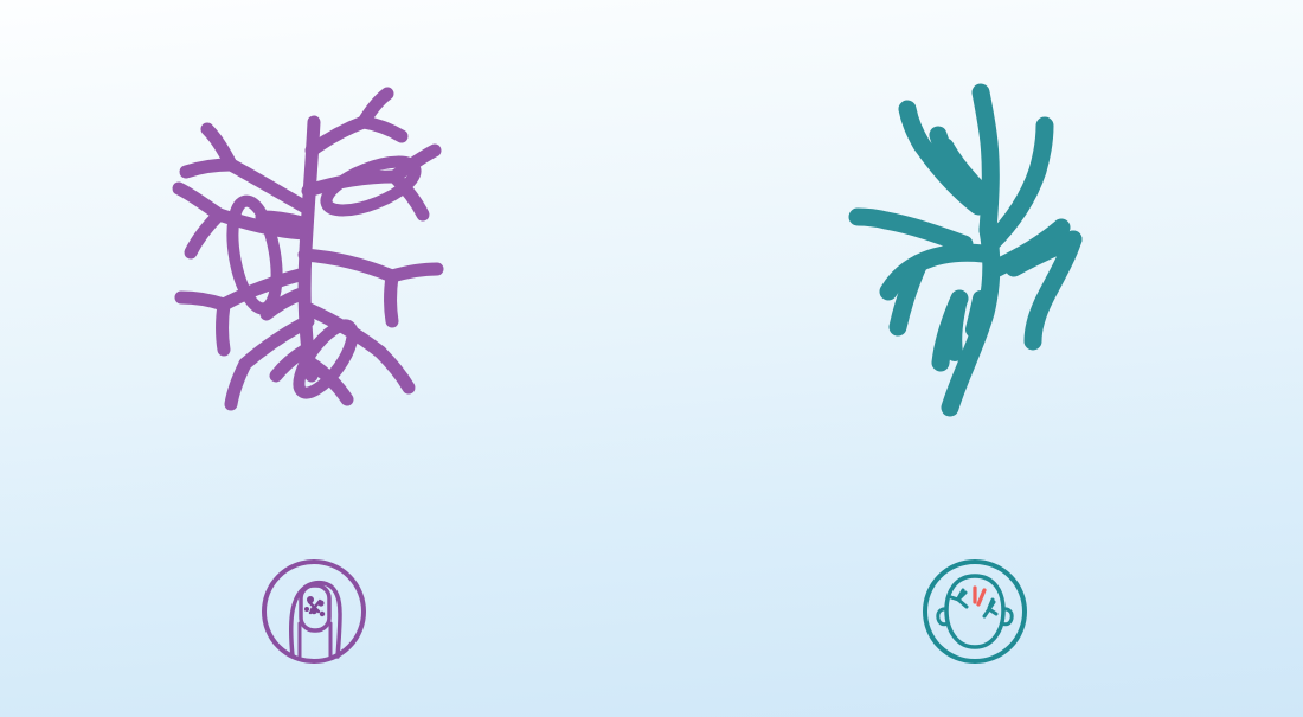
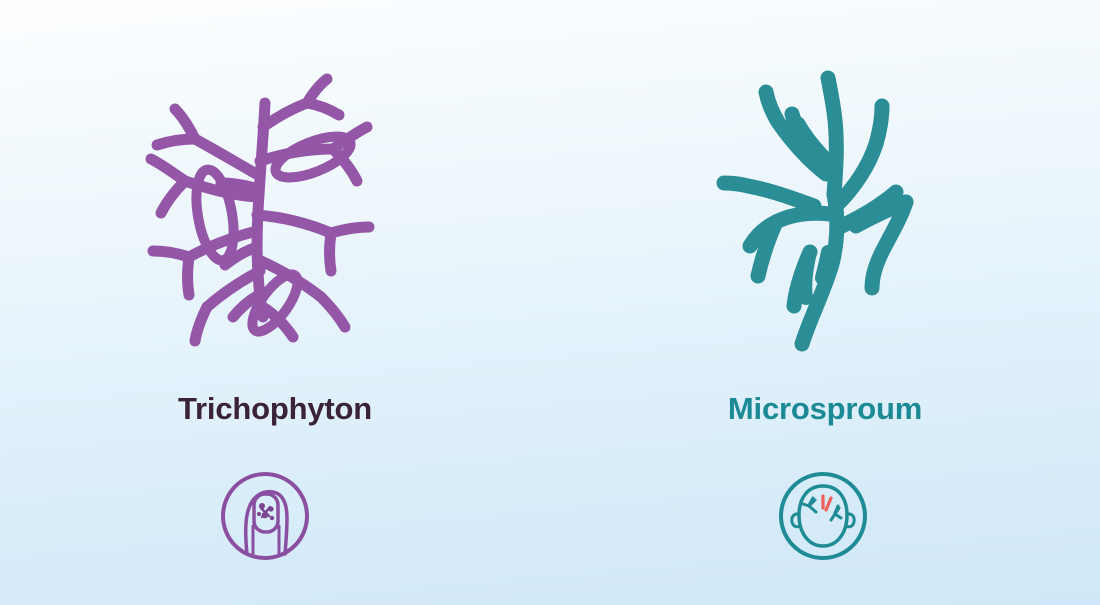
+ Trichophyton
+ Microsproum
